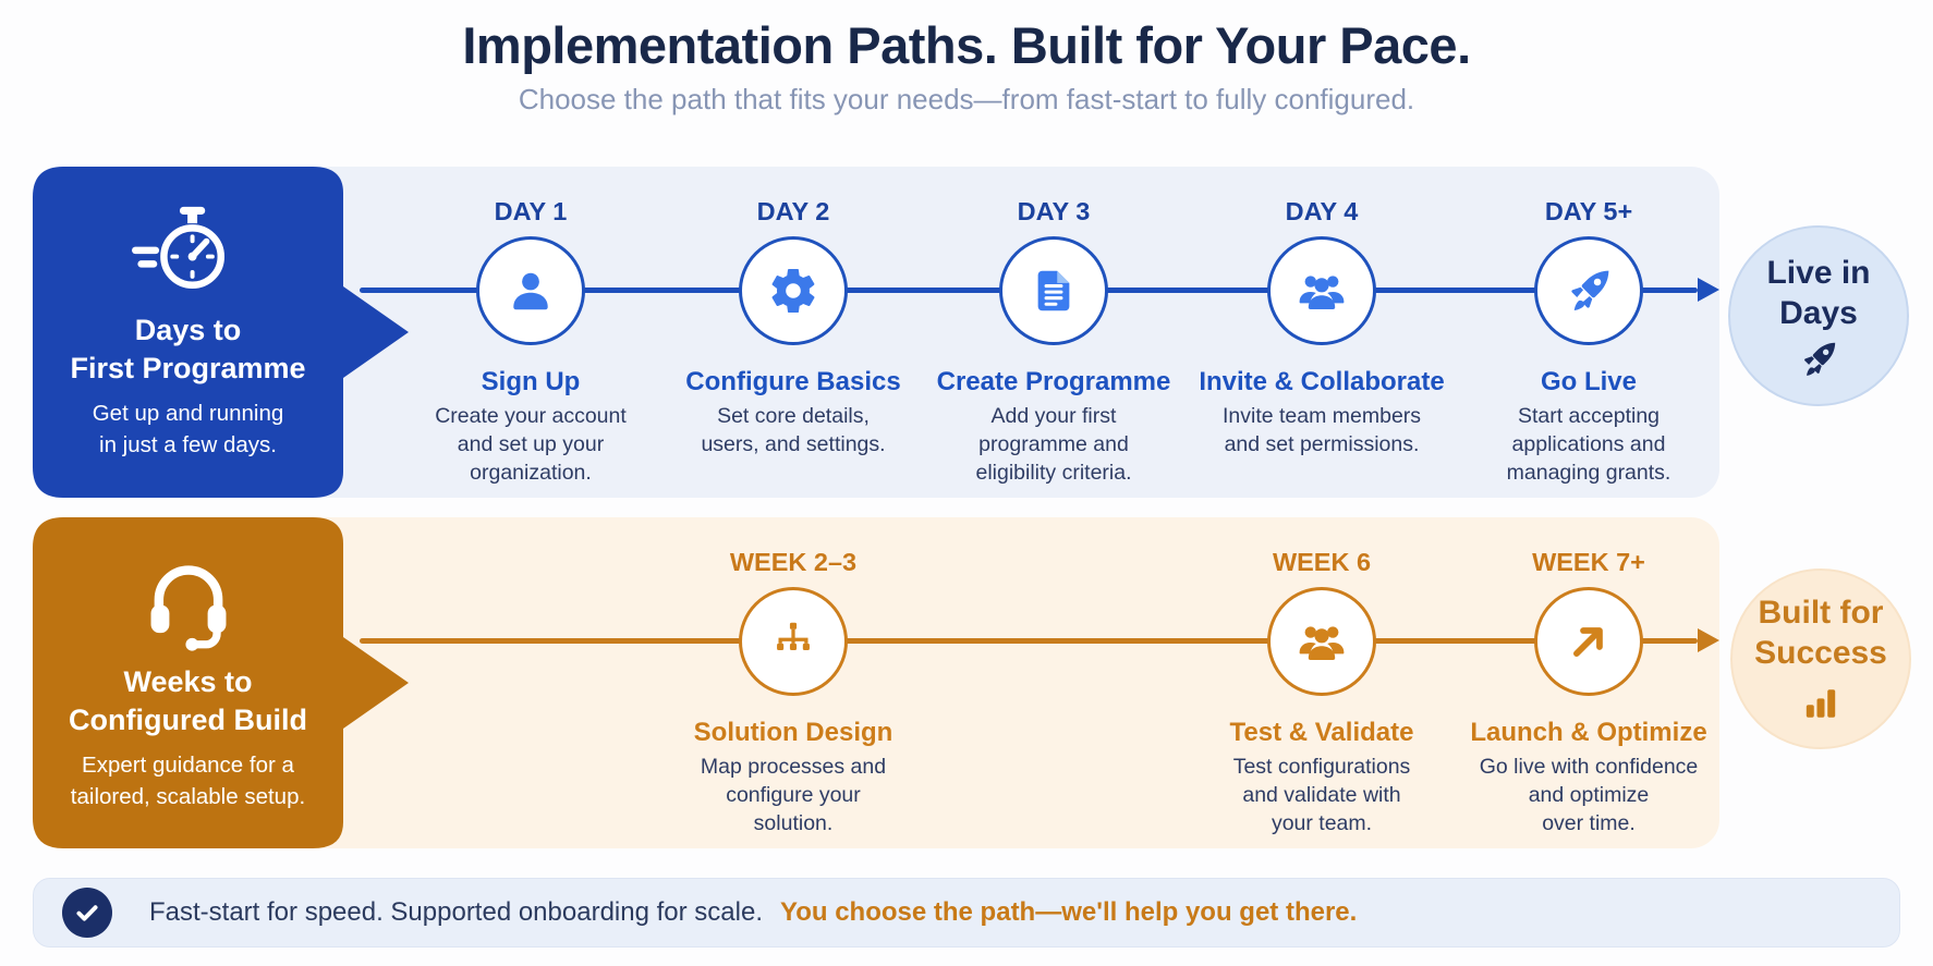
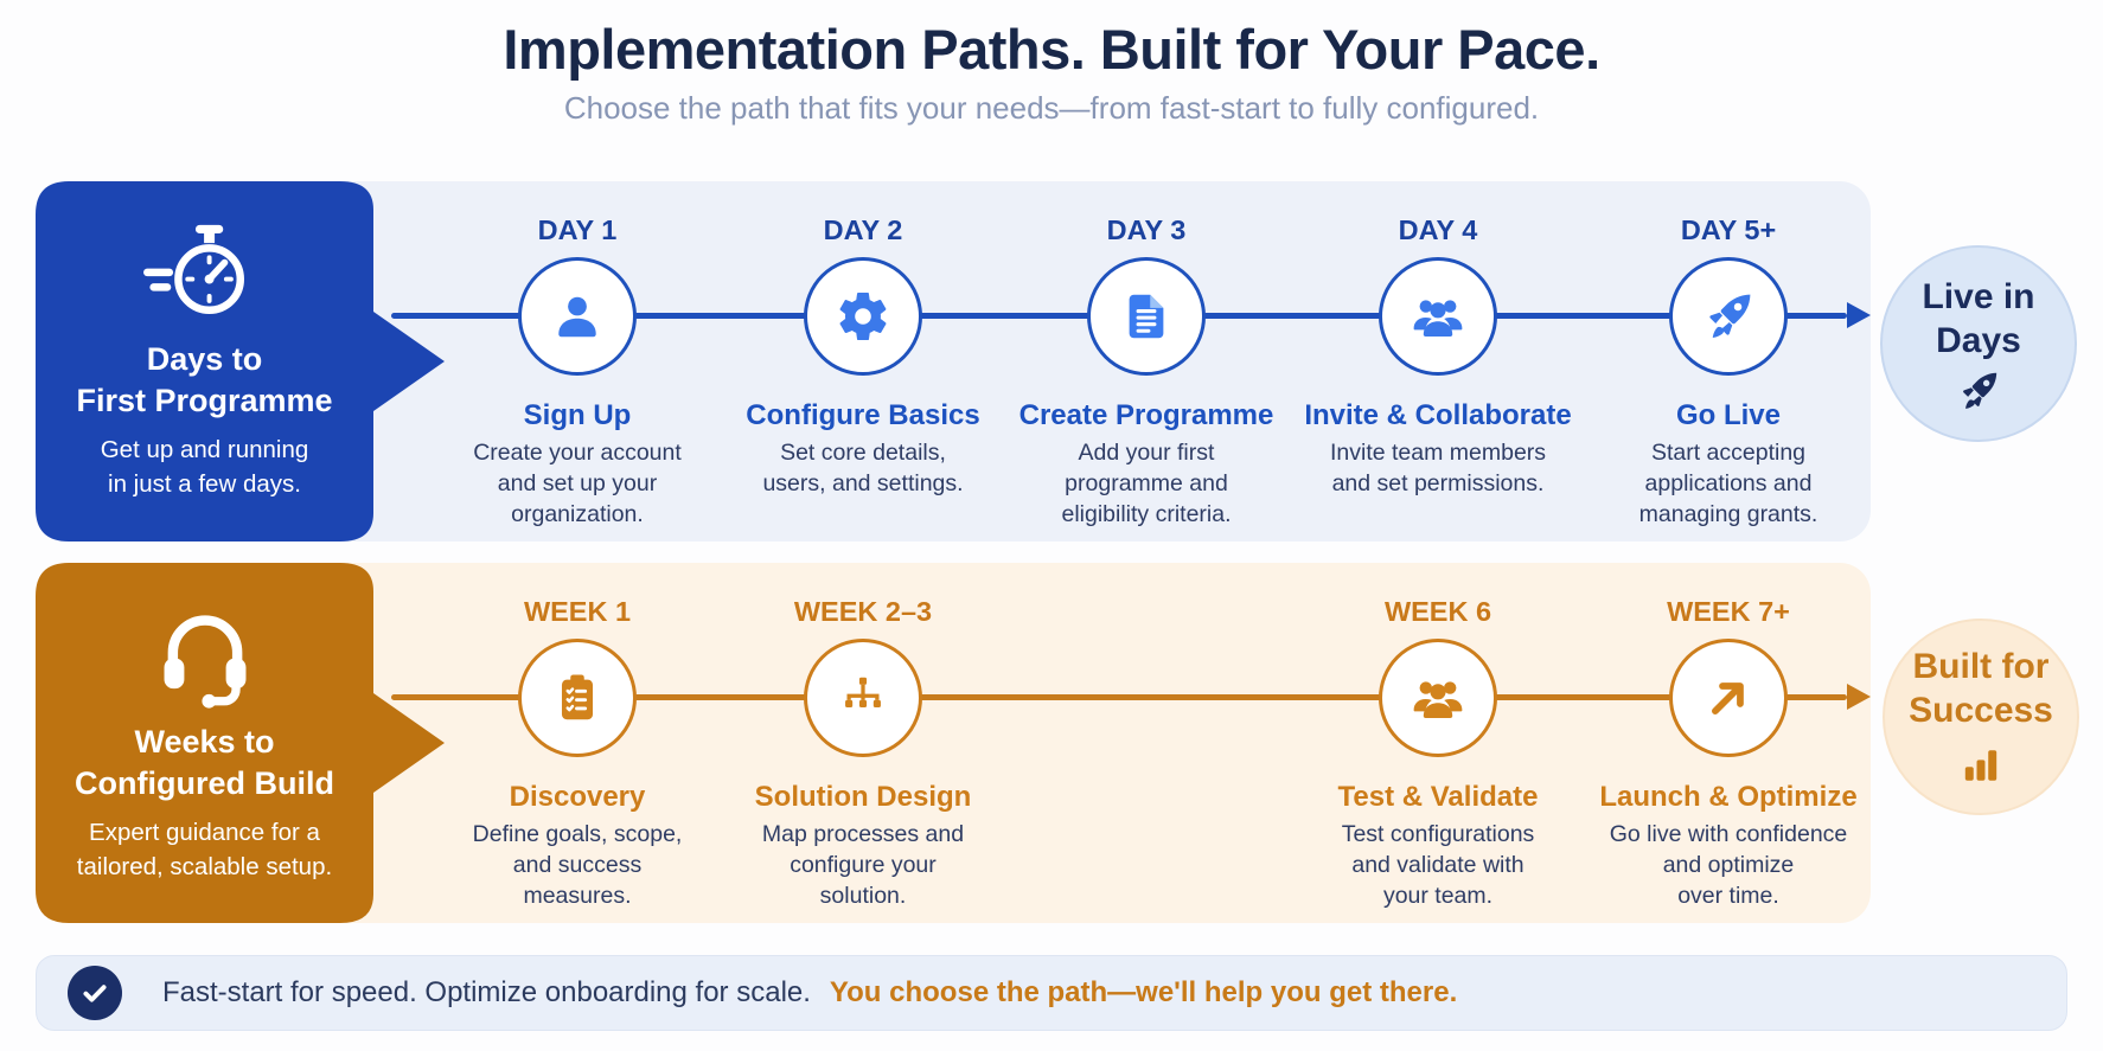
  Implementation Paths. Built for Your Pace.
  Choose the path that fits your needs—from fast-start to fully configured.
  Days to
  First Programme
  Get up and running
  in just a few days.
  DAY 1
  Sign Up
  Create your account
  and set up your
  organization.
  DAY 2
  Configure Basics
  Set core details,
  users, and settings.
  DAY 3
  Create Programme
  Add your first
  programme and
  eligibility criteria.
  DAY 4
  Invite & Collaborate
  Invite team members
  and set permissions.
  DAY 5+
  Go Live
  Start accepting
  applications and
  managing grants.
  Live in
  Days
  Weeks to
  Configured Build
  Expert guidance for a
  tailored, scalable setup.
+ WEEK 1
+ Discovery
+ Define goals, scope,
+ and success
+ measures.
  WEEK 2–3
  Solution Design
  Map processes and
  configure your
  solution.
  WEEK 6
  Test & Validate
  Test configurations
  and validate with
  your team.
  WEEK 7+
  Launch & Optimize
  Go live with confidence
  and optimize
  over time.
  Built for
  Success
- Fast-start for speed. Supported onboarding for scale.
+ Fast-start for speed. Optimize onboarding for scale.
  You choose the path—we'll help you get there.
